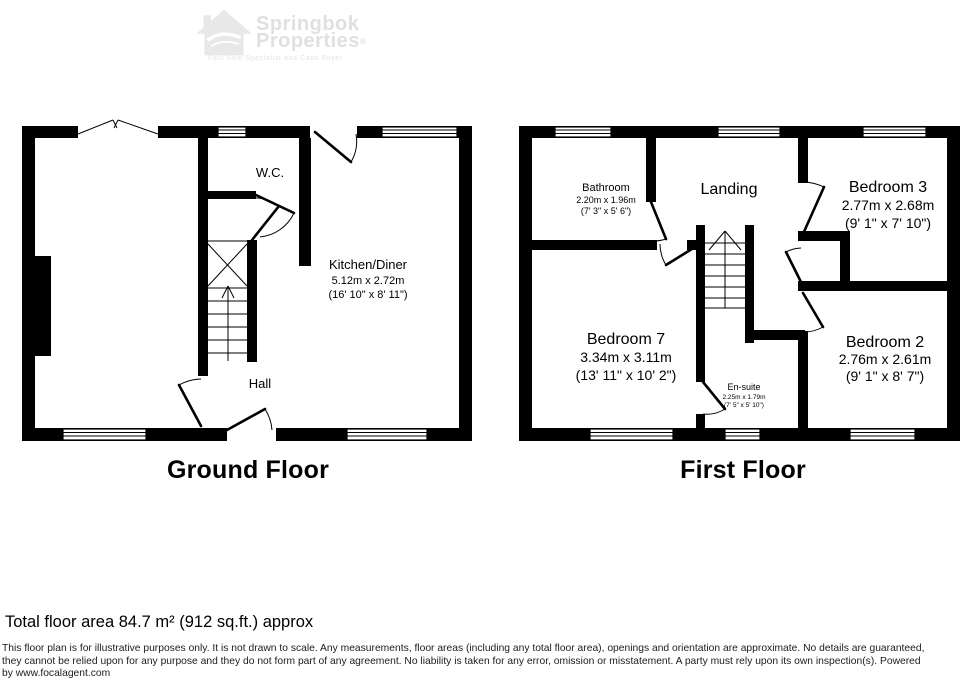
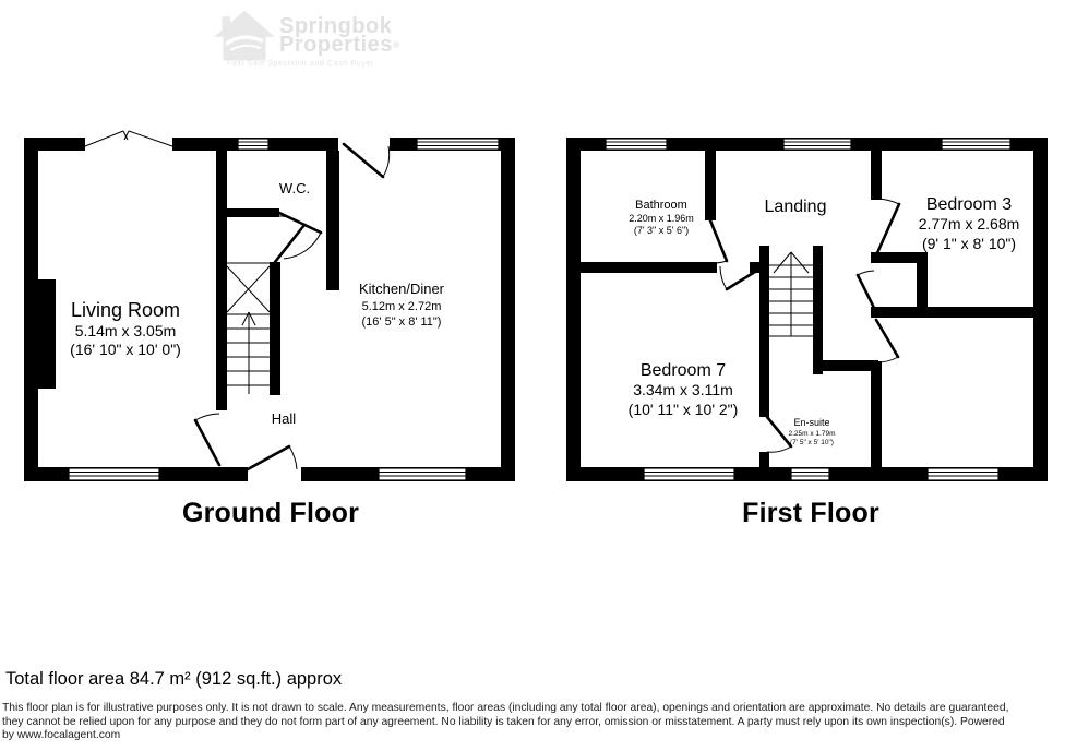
  Springbok
  Properties®
+ Living Room
+ 5.14m x 3.05m
+ (16' 10" x 10' 0")
  W.C.
  Kitchen/Diner
  5.12m x 2.72m
- (16' 10" x 8' 11")
+ (16' 5" x 8' 11")
  Hall
  Bathroom
  2.20m x 1.96m
  (7' 3" x 5' 6")
  Landing
  Bedroom 3
  2.77m x 2.68m
- (9' 1" x 7' 10")
+ (9' 1" x 8' 10")
  Bedroom 7
  3.34m x 3.11m
- (13' 11" x 10' 2")
+ (10' 11" x 10' 2")
  En-suite
- Bedroom 2
- 2.76m x 2.61m
- (9' 1" x 8' 7")
  Ground Floor
  First Floor
  Total floor area 84.7 m² (912 sq.ft.) approx
  This floor plan is for illustrative purposes only. It is not drawn to scale. Any measurements, floor areas (including any total floor area), openings and orientation are approximate. No details are guaranteed,
  they cannot be relied upon for any purpose and they do not form part of any agreement. No liability is taken for any error, omission or misstatement. A party must rely upon its own inspection(s). Powered
  by www.focalagent.com
